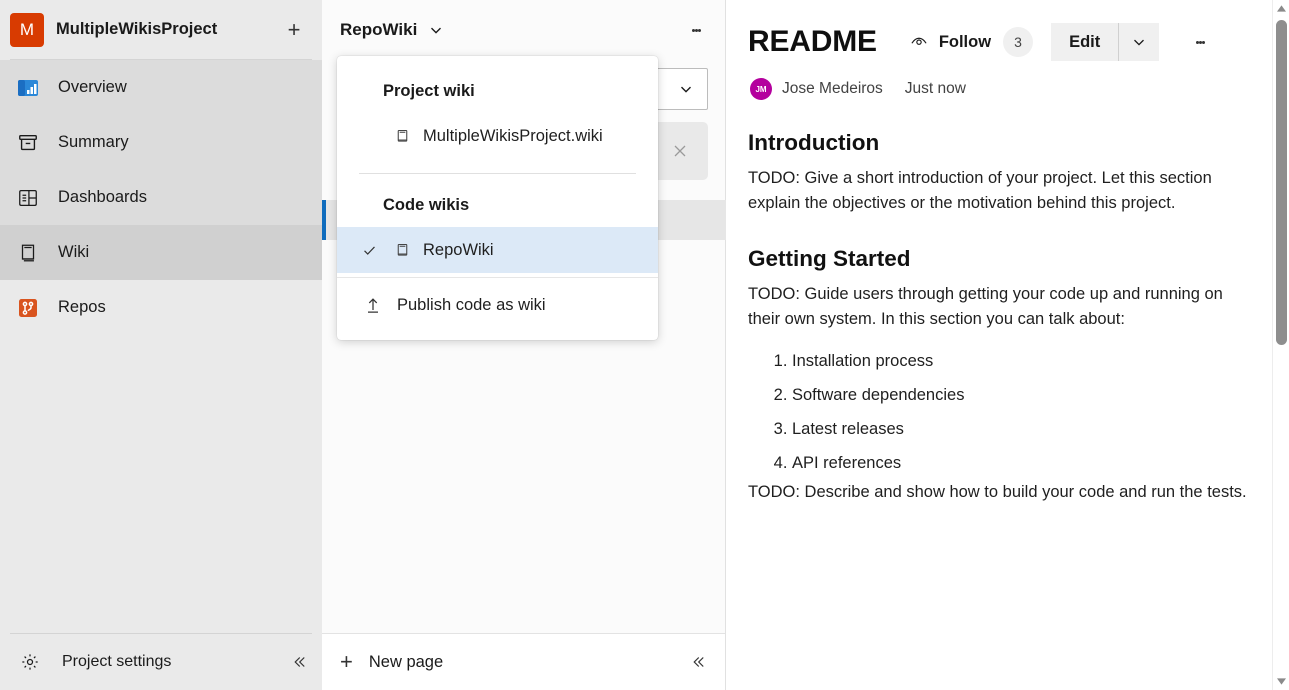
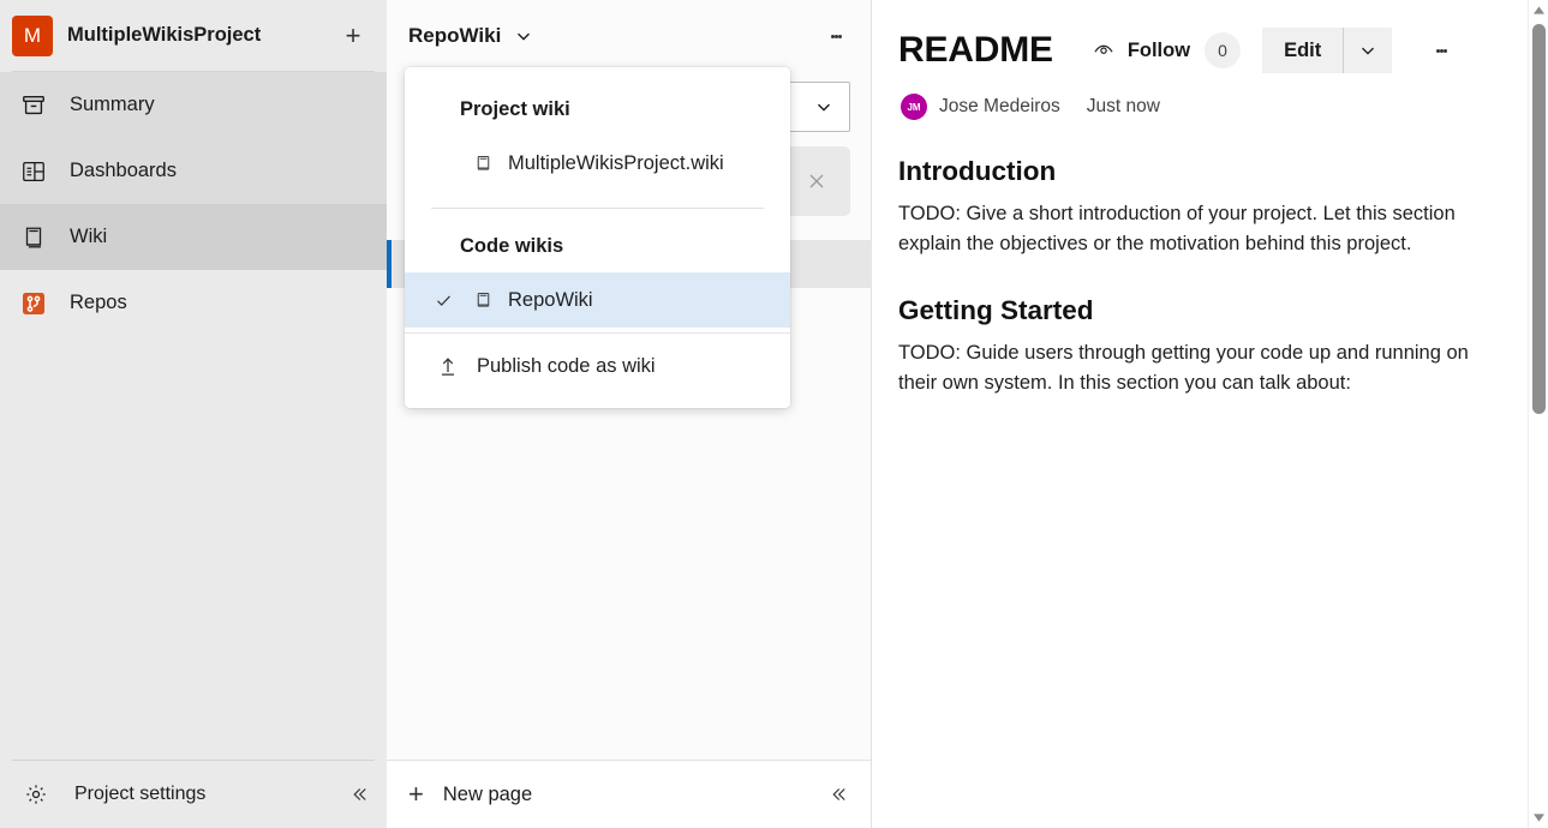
  M
  MultipleWikisProject
  +
- Overview
  Summary
  Dashboards
  Wiki
  Repos
  Project settings
  RepoWiki
  +
  New page
  Project wiki
  MultipleWikisProject.wiki
  Code wikis
  RepoWiki
  Publish code as wiki
  README
  Follow
- 3
+ 0
  Edit
  JM
  Jose Medeiros
  Just now
  Introduction
  TODO: Give a short introduction of your project. Let this section explain the objectives or the motivation behind this project.
  Getting Started
  TODO: Guide users through getting your code up and running on their own system. In this section you can talk about:
- Installation process
- Software dependencies
- Latest releases
- API references
- TODO: Describe and show how to build your code and run the tests.
